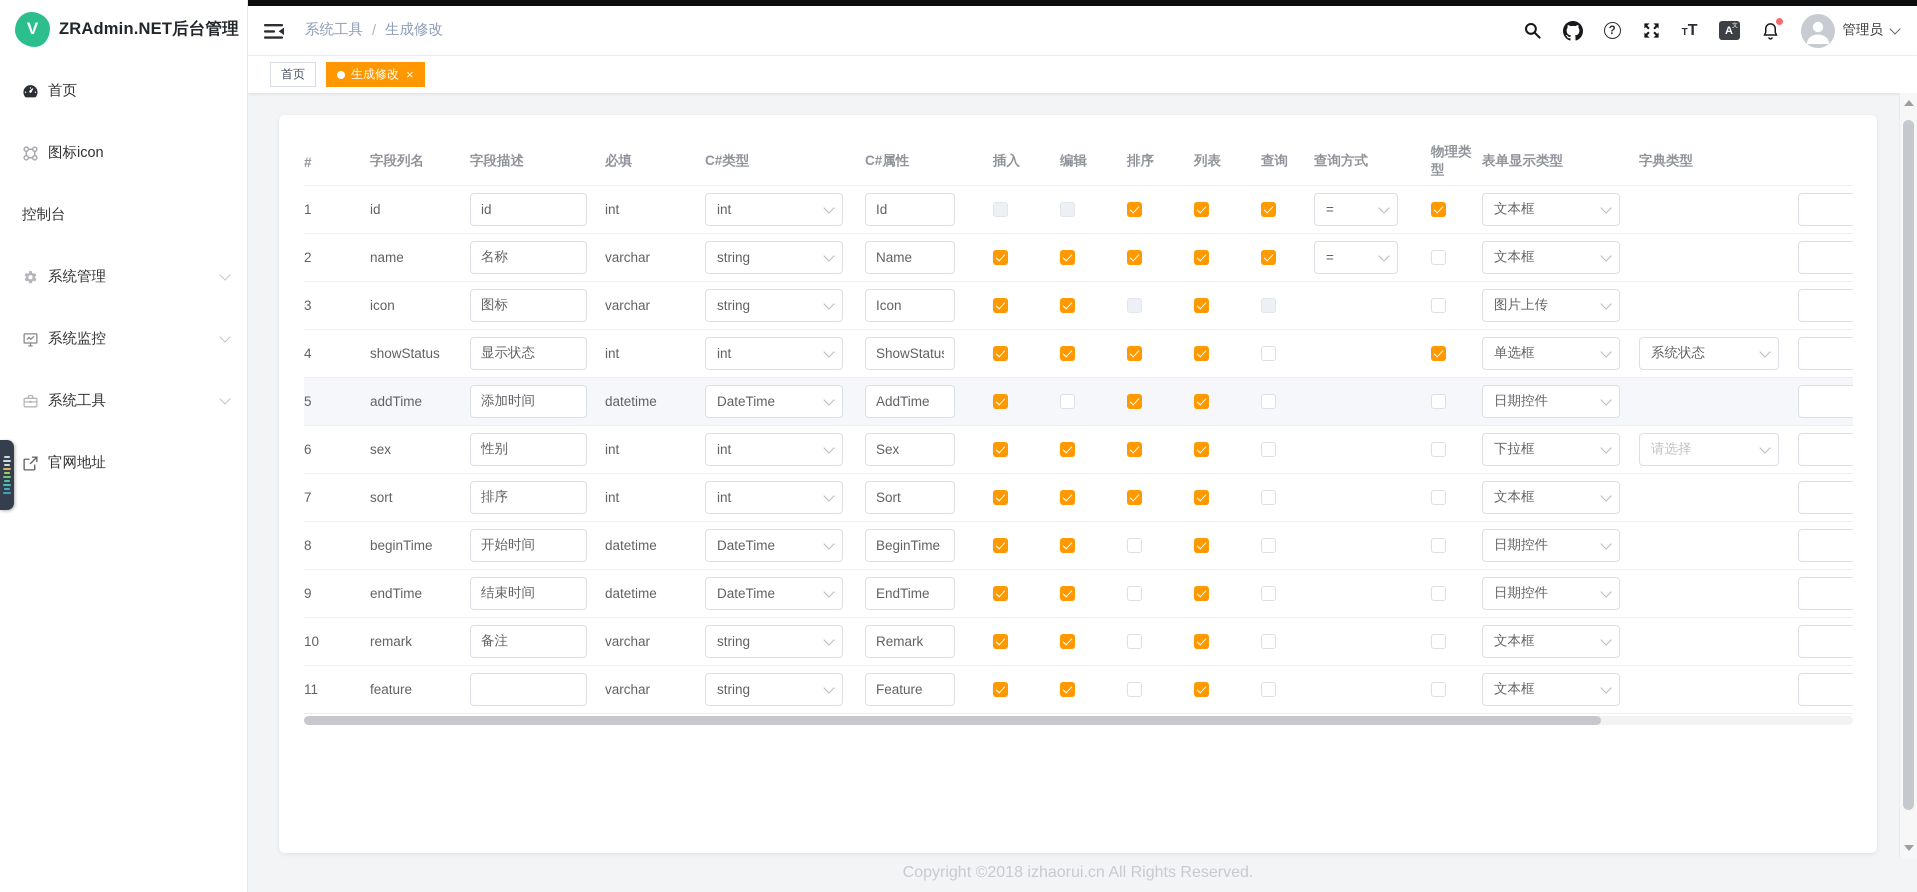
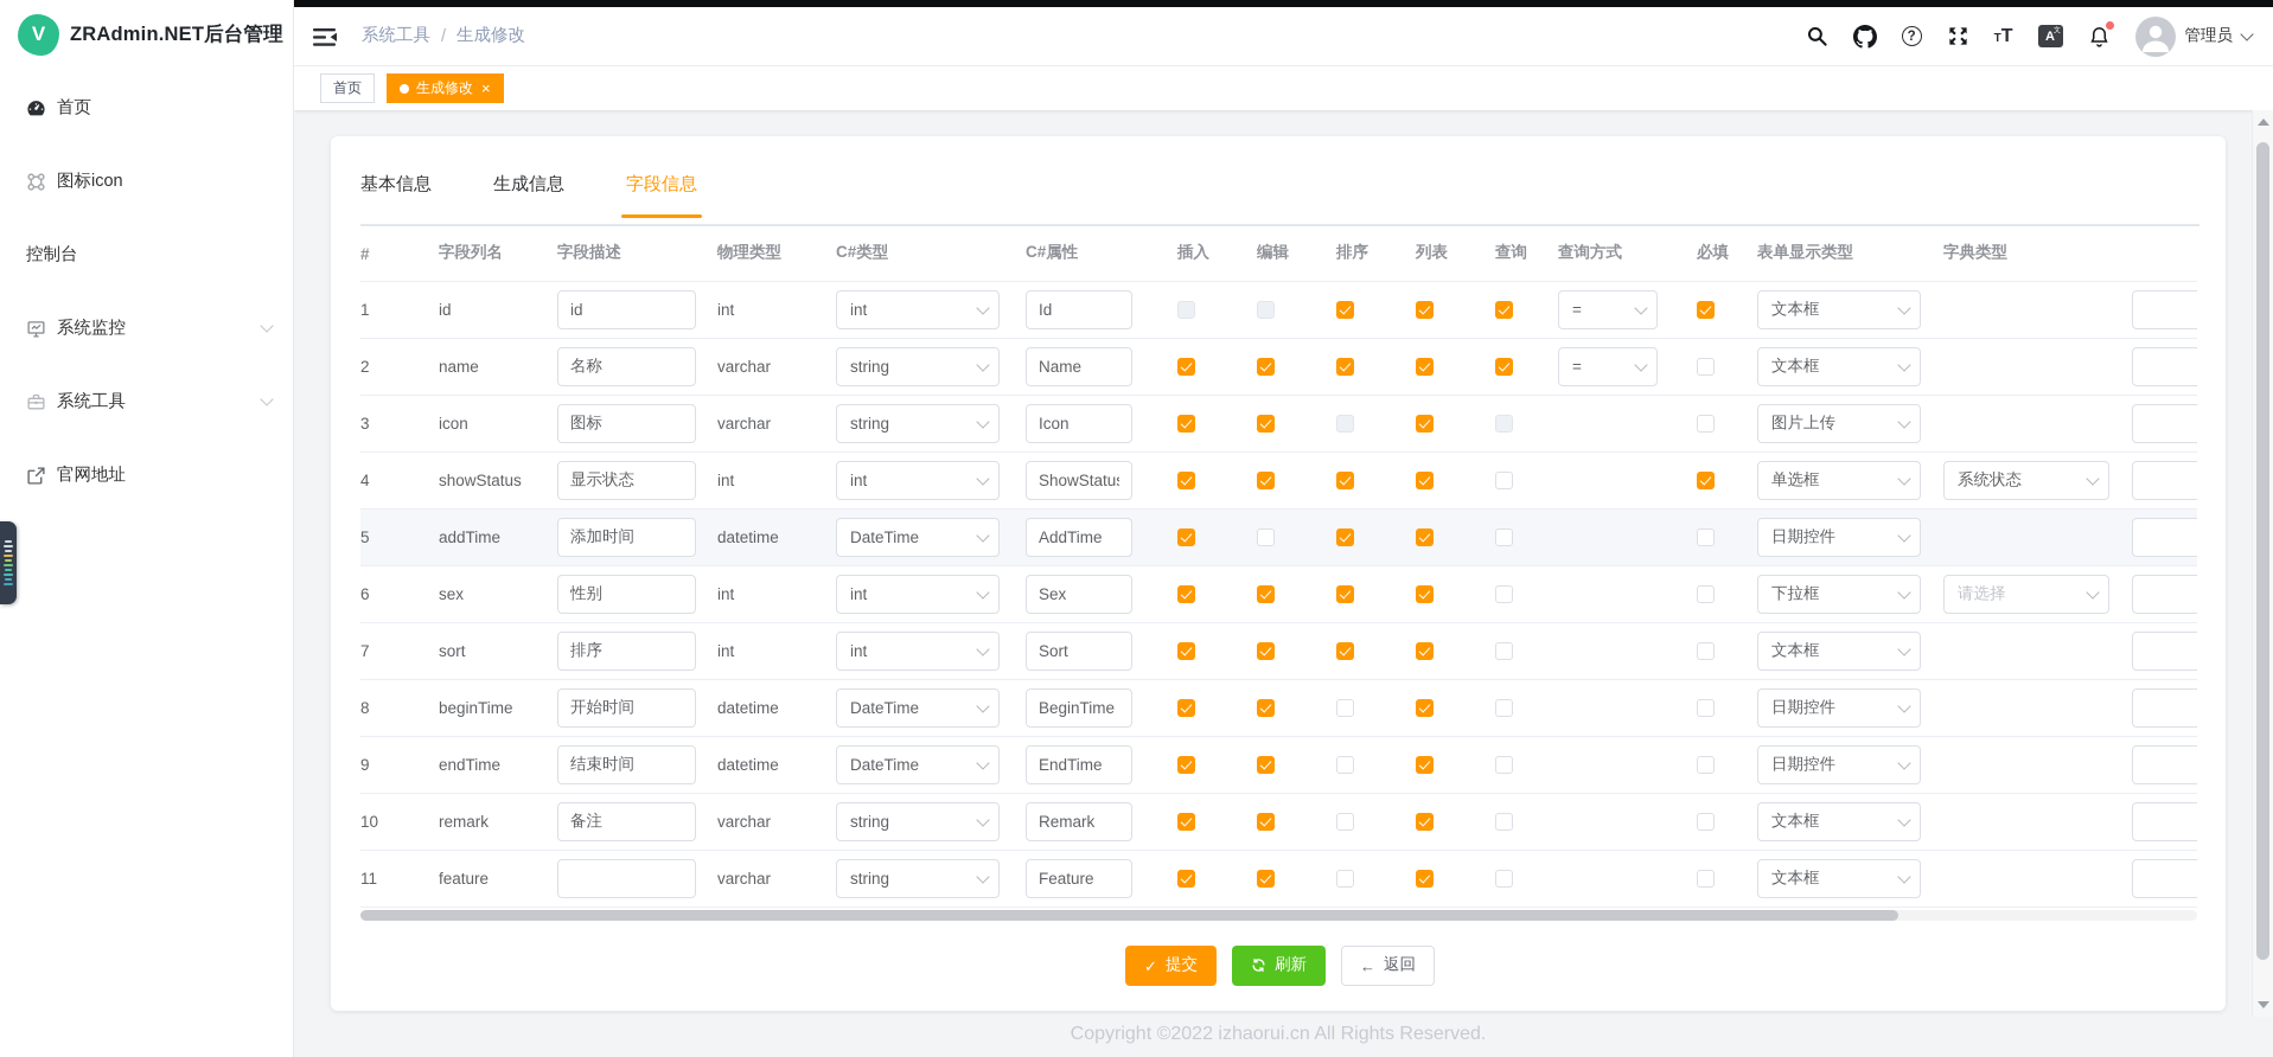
  V
  ZRAdmin.NET后台管理
  首页
  图标icon
  控制台
- 系统管理
  系统监控
  系统工具
  官网地址
  系统工具
  /
  生成修改
  ?
  T
  T
  A
  管理员
  首页
  生成修改
  ×
+ 基本信息
+ 生成信息
+ 字段信息
  #
  字段列名
  字段描述
- 必填
+ 物理类型
  C#类型
  C#属性
  插入
  编辑
  排序
  列表
  查询
  查询方式
- 物理类型
+ 必填
  表单显示类型
  字典类型
  1
  id
  id
  int
  int
  Id
  =
  文本框
  2
  name
  名称
  varchar
  string
  Name
  =
  文本框
  3
  icon
  图标
  varchar
  string
  Icon
  图片上传
  4
  showStatus
  显示状态
  int
  int
  ShowStatu
  单选框
  系统状态
  5
  addTime
  添加时间
  datetime
  DateTime
  AddTime
  日期控件
  6
  sex
  性别
  int
  int
  Sex
  下拉框
  请选择
  7
  sort
  排序
  int
  int
  Sort
  文本框
  8
  beginTime
  开始时间
  datetime
  DateTime
  BeginTime
  日期控件
  9
  endTime
  结束时间
  datetime
  DateTime
  EndTime
  日期控件
  10
  remark
  备注
  varchar
  string
  Remark
  文本框
  11
  feature
  varchar
  string
  Feature
  文本框
+ ✓
+ 提交
+ 刷新
+ ←
+ 返回
- Copyright ©2018 izhaorui.cn All Rights Reserved.
+ Copyright ©2022 izhaorui.cn All Rights Reserved.
